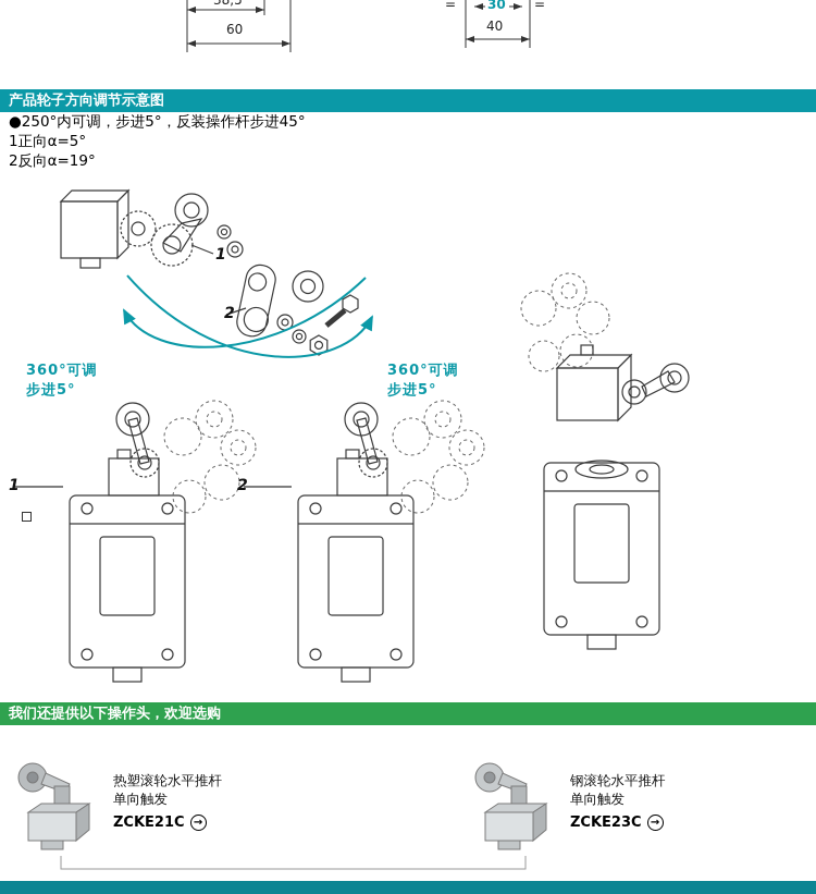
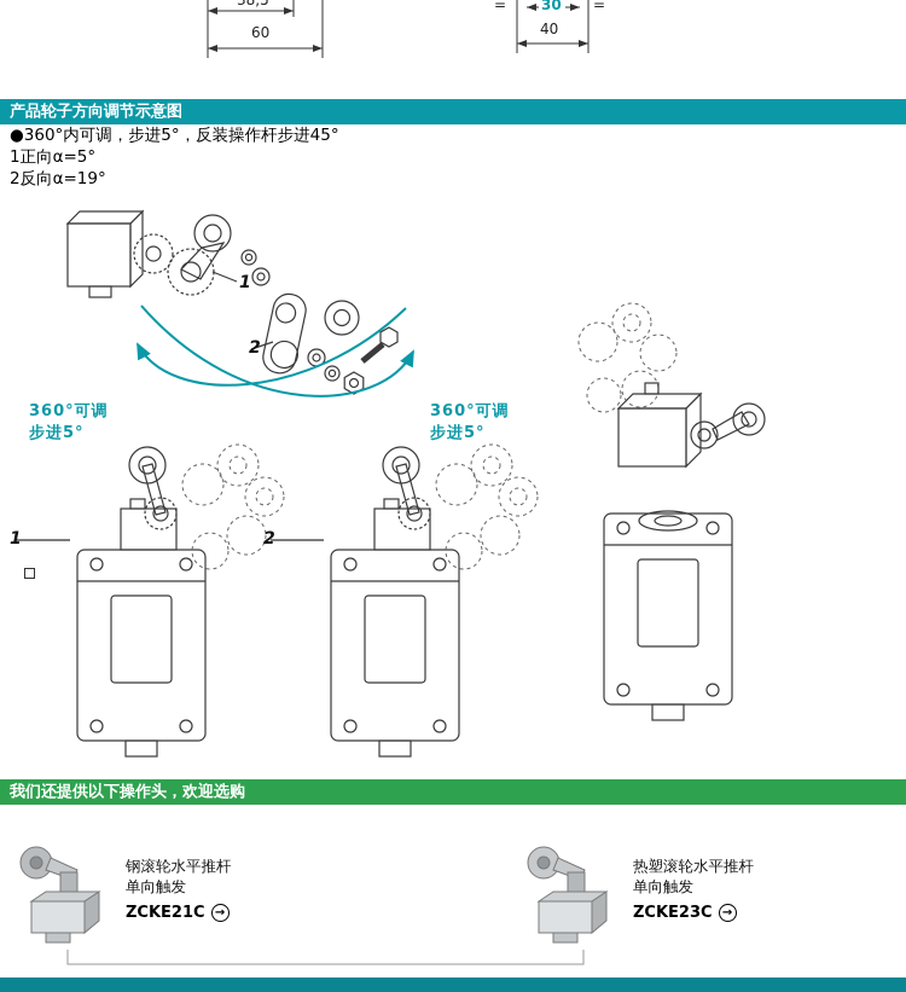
  38,5
  60
  =
  30
  =
  40
  产品轮子方向调节示意图
- ●250°内可调，步进5°，反装操作杆步进45°
+ ●360°内可调，步进5°，反装操作杆步进45°
  1正向α=5°
  2反向α=19°
  1
  2
  360°可调
  步进5°
  360°可调
  步进5°
  1
  2
  我们还提供以下操作头，欢迎选购
- 热塑滚轮水平推杆
+ 钢滚轮水平推杆
  单向触发
  ZCKE21C
  →
- 钢滚轮水平推杆
+ 热塑滚轮水平推杆
  单向触发
  ZCKE23C
  →
